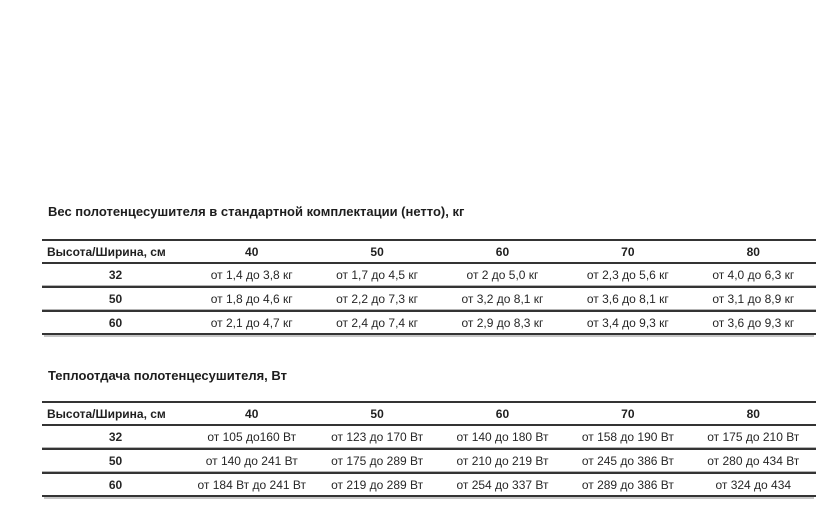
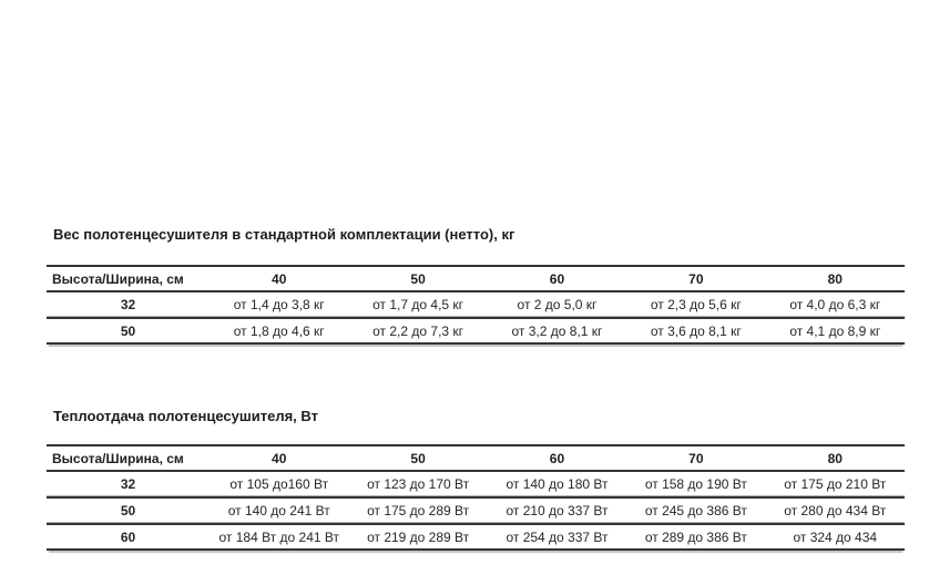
  Вес полотенцесушителя в стандартной комплектации (нетто), кг
  Высота/Ширина, см	40	50	60	70	80
  32	от 1,4 до 3,8 кг	от 1,7 до 4,5 кг	от 2 до 5,0 кг	от 2,3 до 5,6 кг	от 4,0 до 6,3 кг
- 50	от 1,8 до 4,6 кг	от 2,2 до 7,3 кг	от 3,2 до 8,1 кг	от 3,6 до 8,1 кг	от 3,1 до 8,9 кг
+ 50	от 1,8 до 4,6 кг	от 2,2 до 7,3 кг	от 3,2 до 8,1 кг	от 3,6 до 8,1 кг	от 4,1 до 8,9 кг
- 60	от 2,1 до 4,7 кг	от 2,4 до 7,4 кг	от 2,9 до 8,3 кг	от 3,4 до 9,3 кг	от 3,6 до 9,3 кг
  Теплоотдача полотенцесушителя, Вт
  Высота/Ширина, см	40	50	60	70	80
  32	от 105 до160 Вт	от 123 до 170 Вт	от 140 до 180 Вт	от 158 до 190 Вт	от 175 до 210 Вт
- 50	от 140 до 241 Вт	от 175 до 289 Вт	от 210 до 219 Вт	от 245 до 386 Вт	от 280 до 434 Вт
+ 50	от 140 до 241 Вт	от 175 до 289 Вт	от 210 до 337 Вт	от 245 до 386 Вт	от 280 до 434 Вт
  60	от 184 Вт до 241 Вт	от 219 до 289 Вт	от 254 до 337 Вт	от 289 до 386 Вт	от 324 до 434
